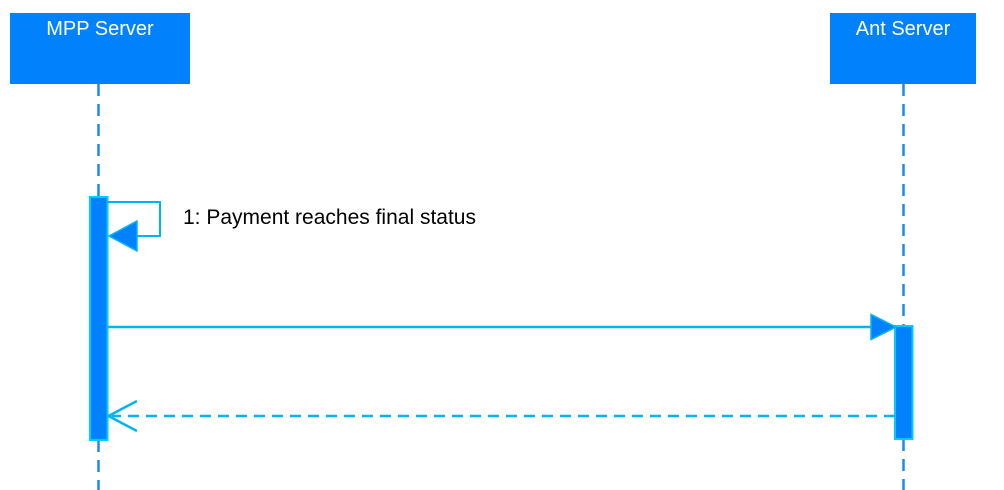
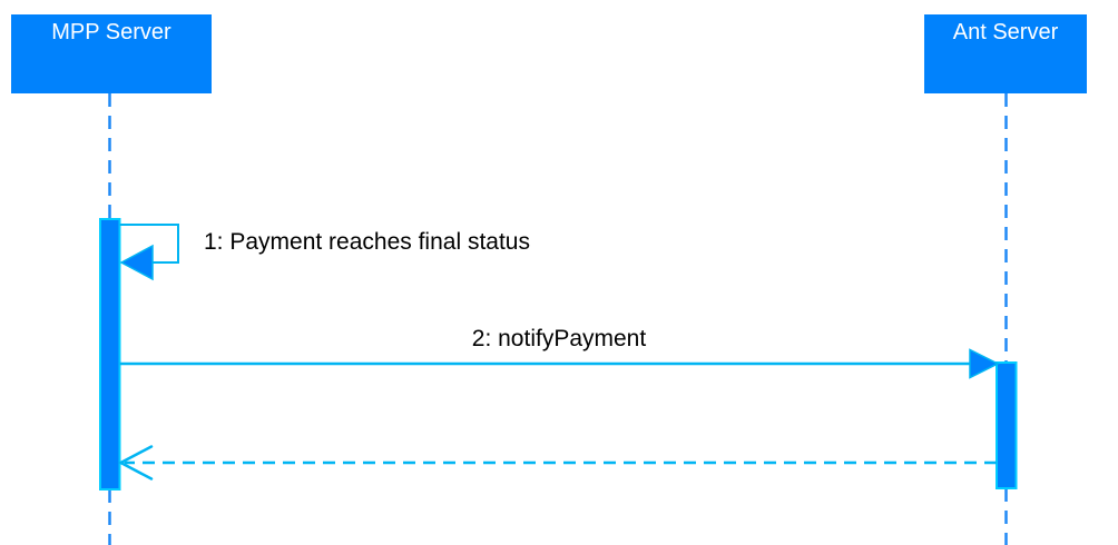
  MPP Server
  Ant Server
  1: Payment reaches final status
+ 2: notifyPayment
